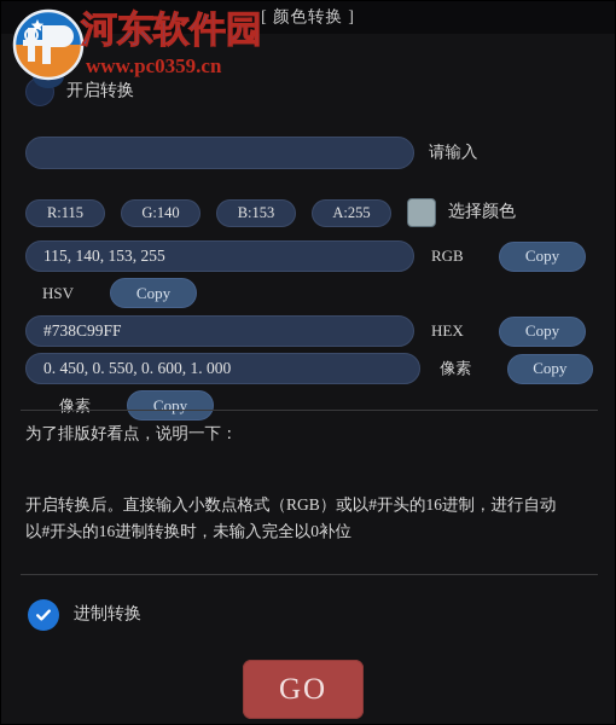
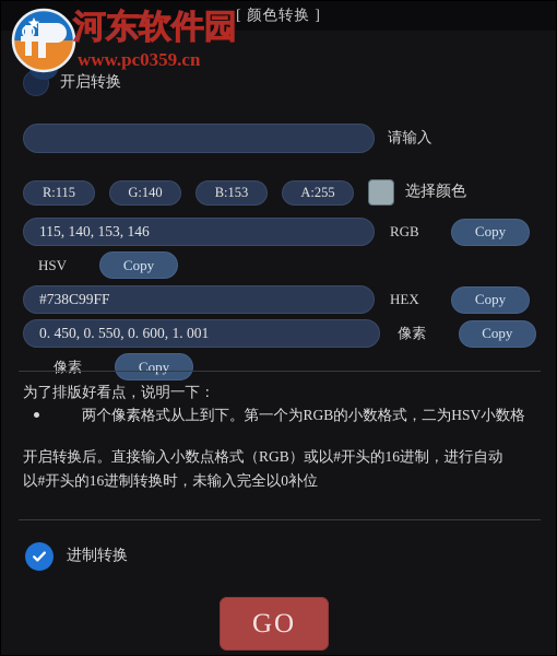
  [ 颜色转换 ]
  开启转换
  请输入
  R:115
  G:140
  B:153
  A:255
  选择颜色
- 115, 140, 153, 255
+ 115, 140, 153, 146
  RGB
  Copy
  HSV
  Copy
  #738C99FF
  HEX
  Copy
- 0. 450, 0. 550, 0. 600, 1. 000
+ 0. 450, 0. 550, 0. 600, 1. 001
  像素
  Copy
  像素
  Copy
  为了排版好看点，说明一下：
+ 两个像素格式从上到下。第一个为RGB的小数格式，二为HSV小数格
  开启转换后。直接输入小数点格式（RGB）或以#开头的16进制，进行自动
  以#开头的16进制转换时，未输入完全以0补位
  进制转换
  GO
  河东软件园
  www.pc0359.cn
